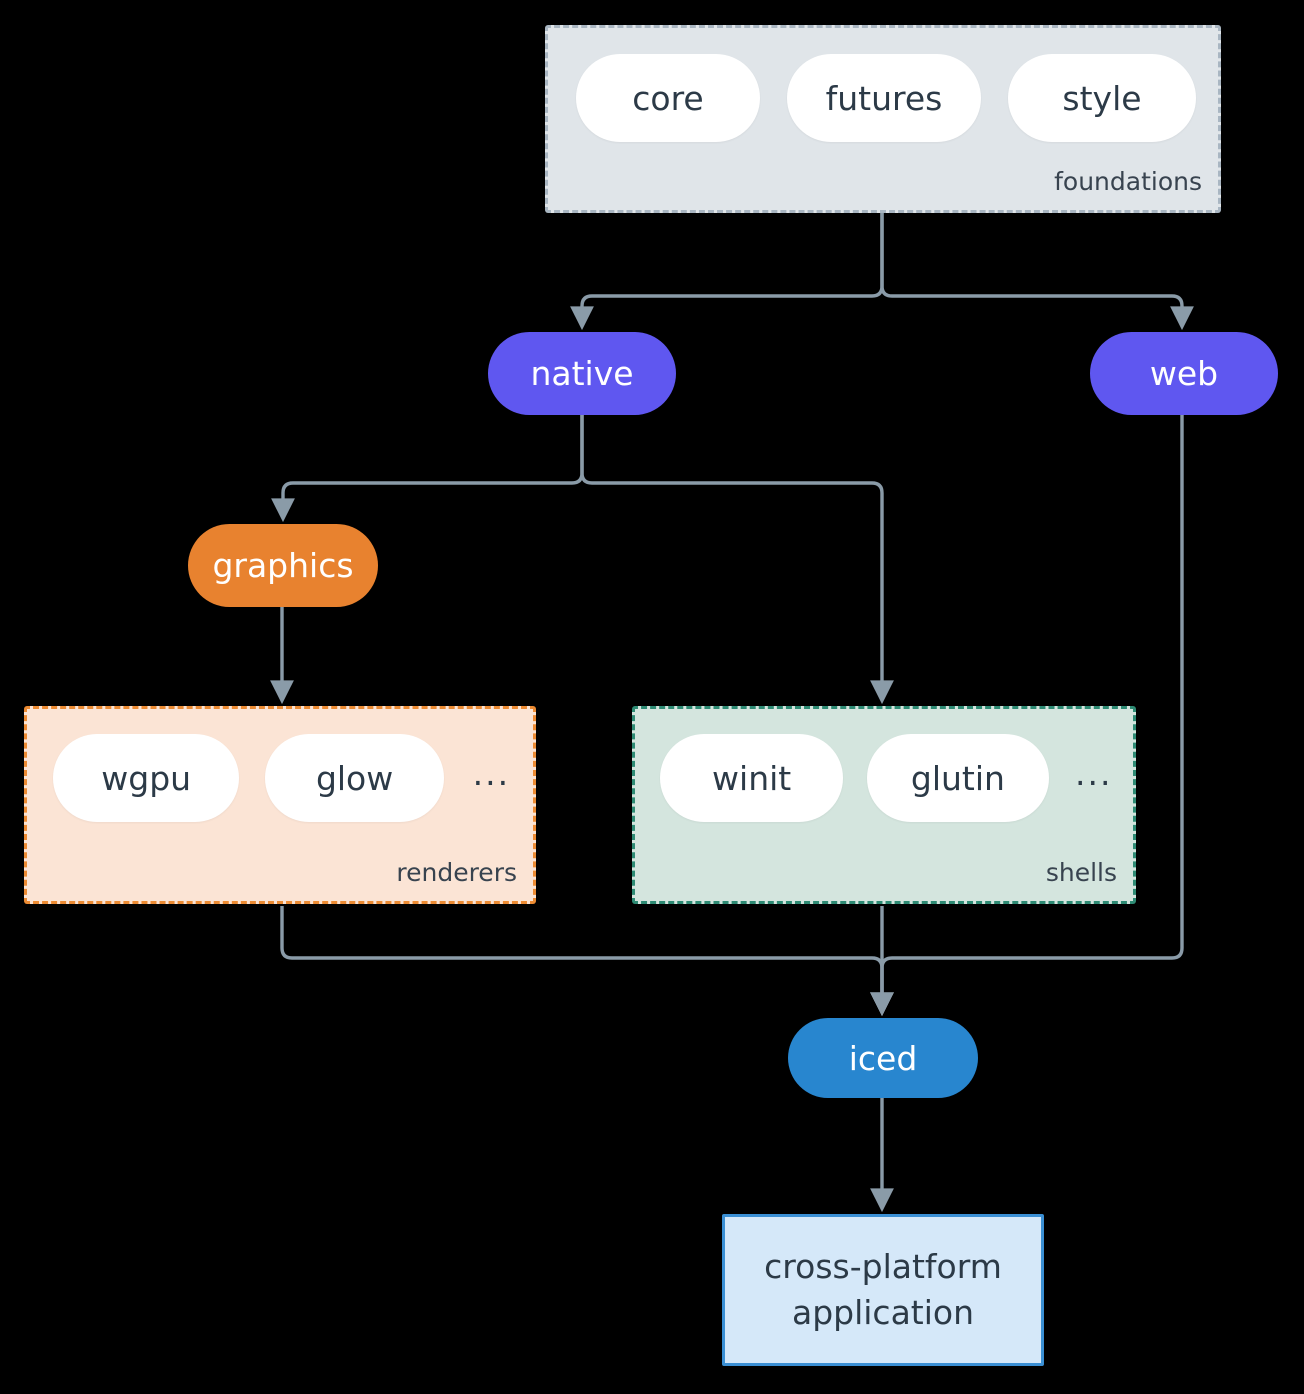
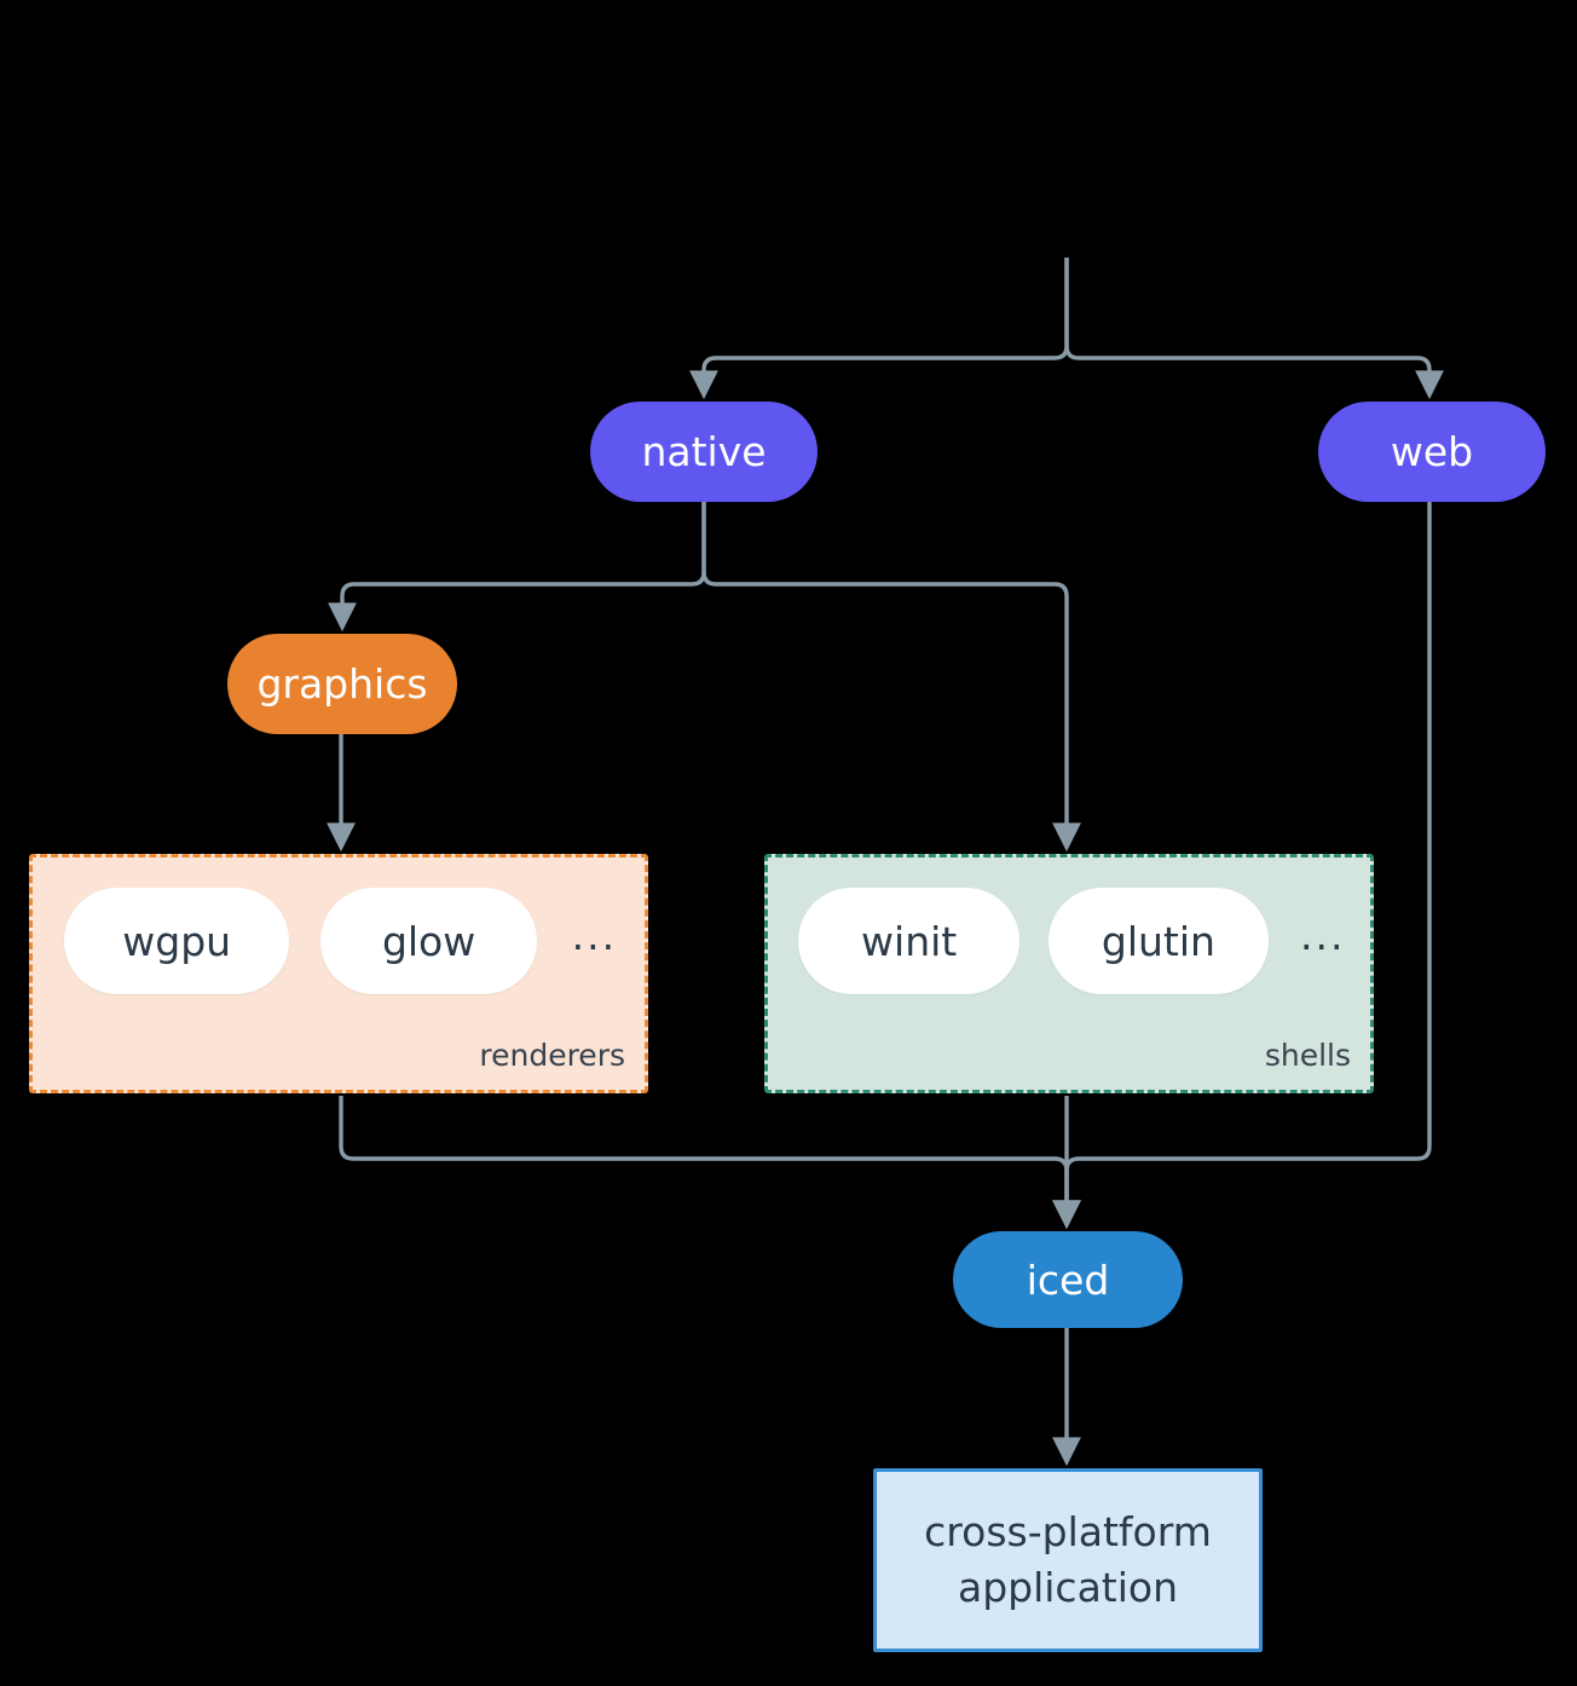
- core
- futures
- style
- foundations
  native
  web
  graphics
  wgpu
  glow
  ...
  renderers
  winit
  glutin
  ...
  shells
  iced
  cross-platform
  application
